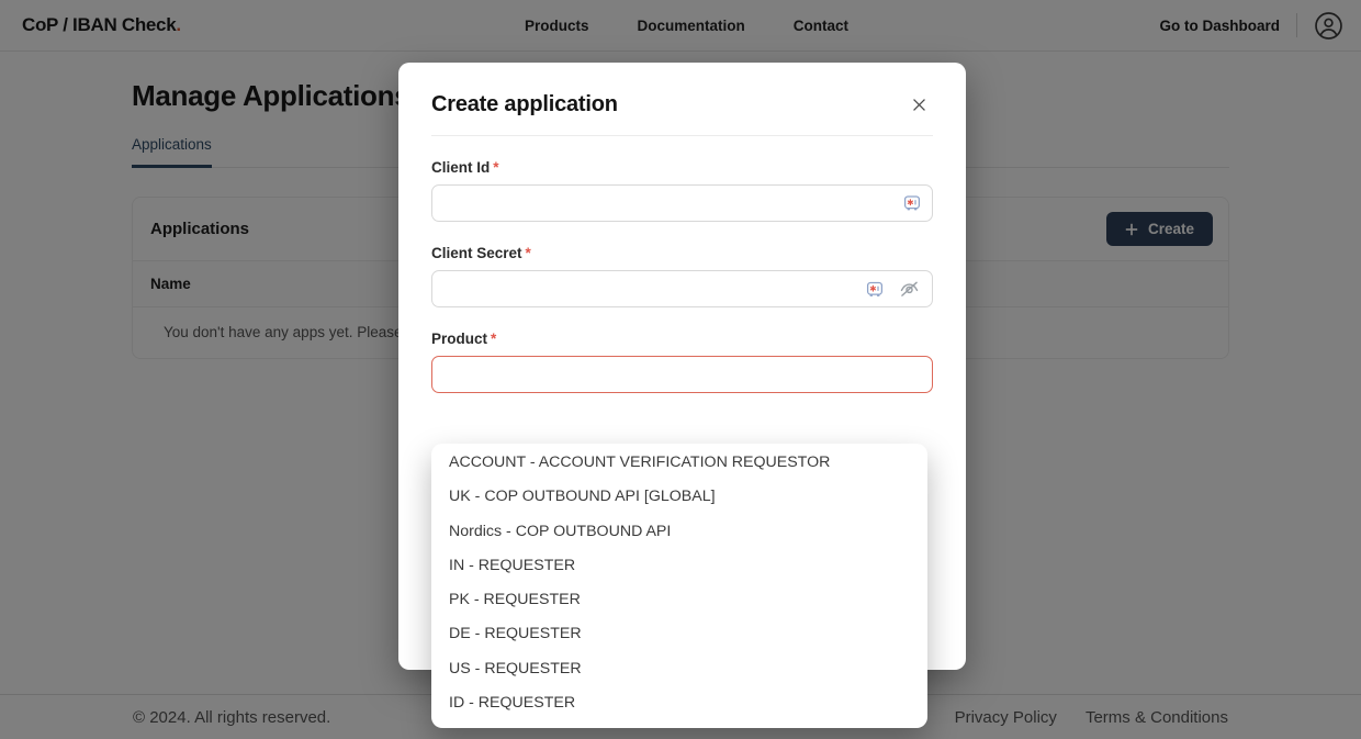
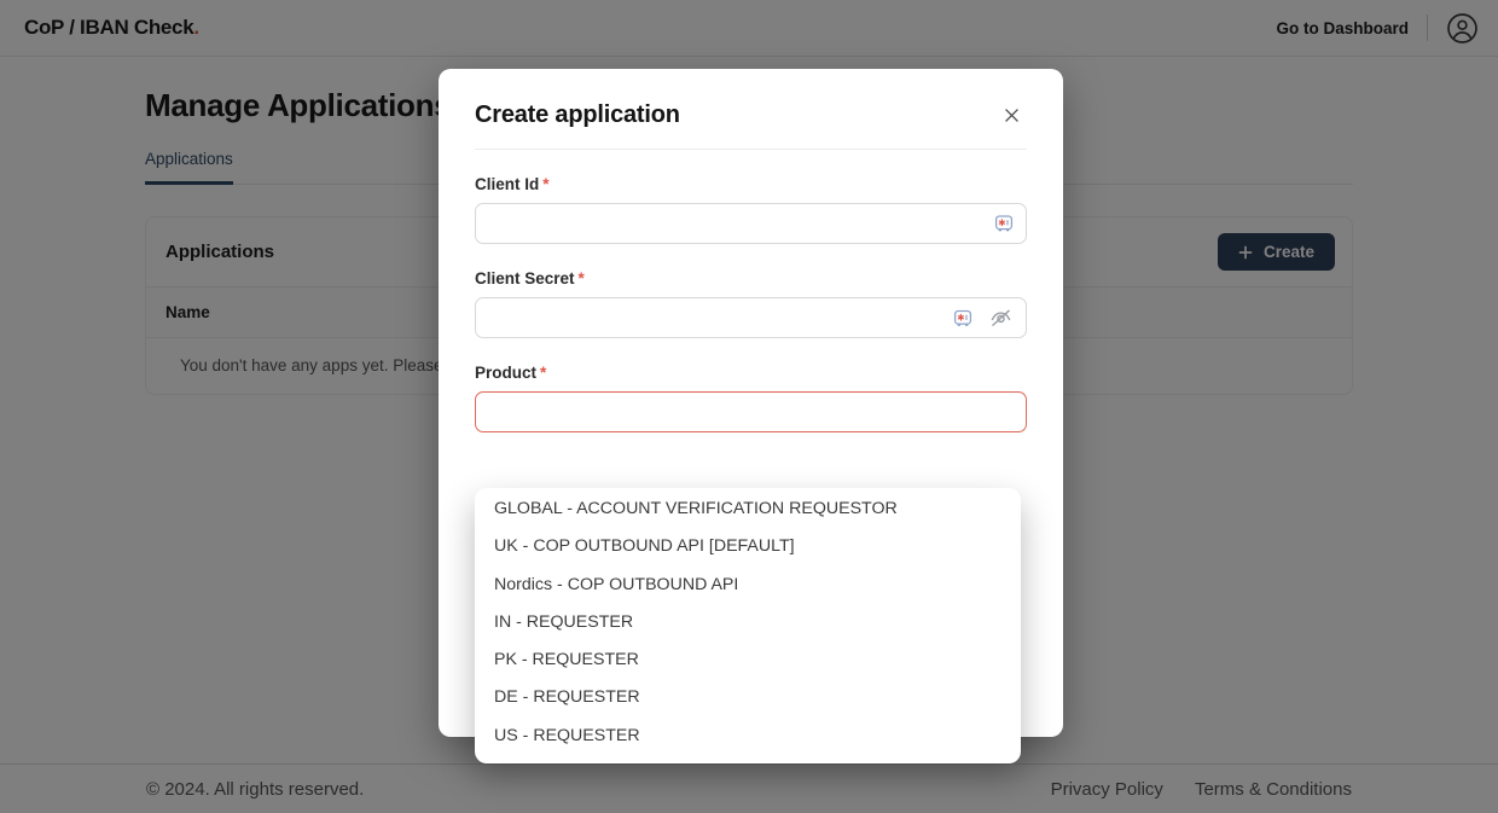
  CoP / IBAN Check.
- Products
- Documentation
- Contact
  Go to Dashboard
  Manage Application
  Applications
  Applications
  Create
  Name
  You don't have any apps yet. Pleas
  © 2024. All rights reserved.
  Privacy Policy
  Terms & Conditions
  Create application
  Client Id *
  Client Secret *
  Product *
- ACCOUNT - ACCOUNT VERIFICATION REQUESTOR
+ GLOBAL - ACCOUNT VERIFICATION REQUESTOR
- UK - COP OUTBOUND API [GLOBAL]
+ UK - COP OUTBOUND API [DEFAULT]
  Nordics - COP OUTBOUND API
  IN - REQUESTER
  PK - REQUESTER
  DE - REQUESTER
  US - REQUESTER
- ID - REQUESTER
